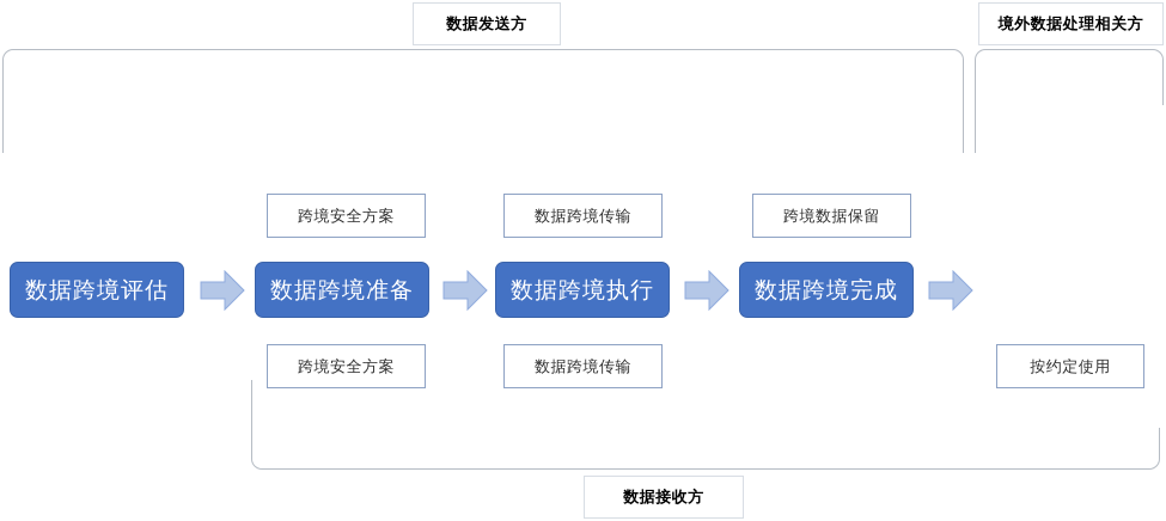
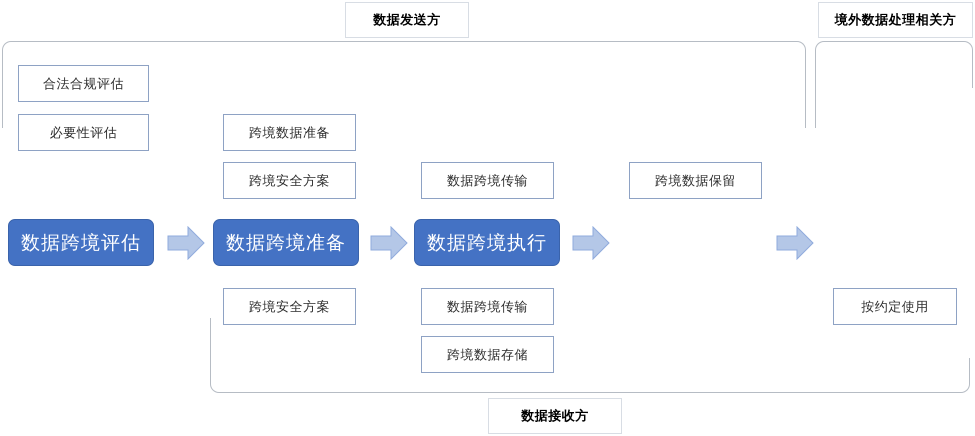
  数据发送方
  境外数据处理相关方
  数据接收方
+ 合法合规评估
+ 必要性评估
+ 跨境数据准备
  跨境安全方案
  数据跨境传输
  跨境数据保留
  跨境安全方案
  数据跨境传输
+ 跨境数据存储
  按约定使用
  数据跨境评估
  数据跨境准备
  数据跨境执行
- 数据跨境完成
